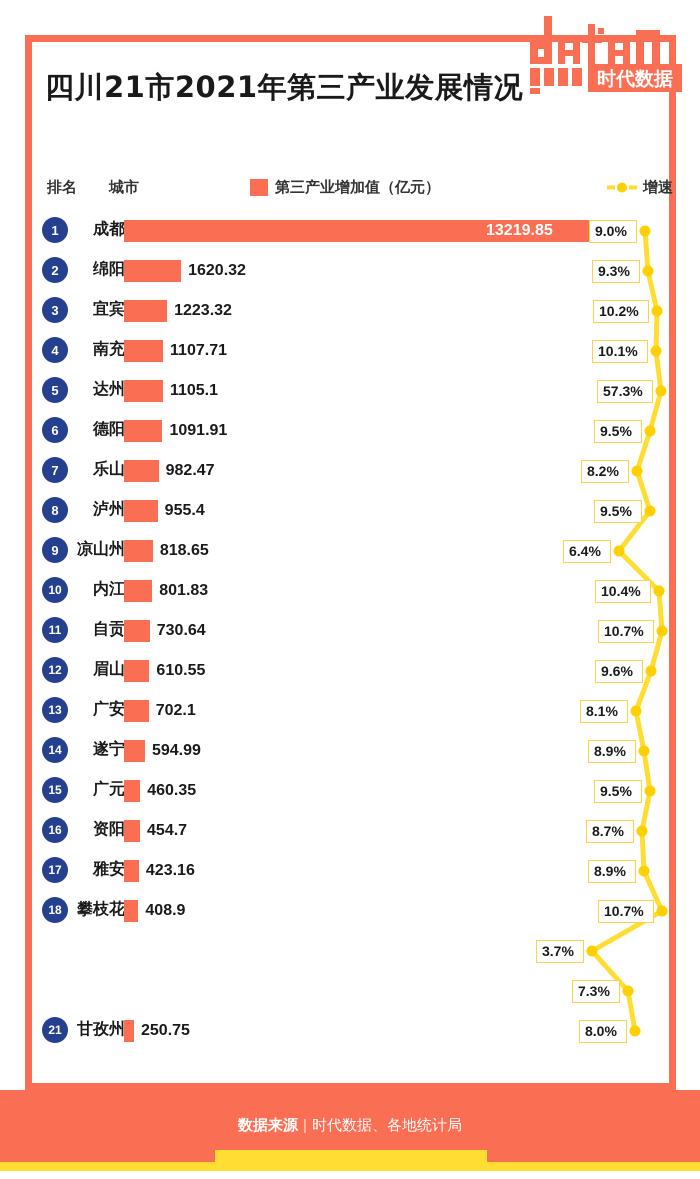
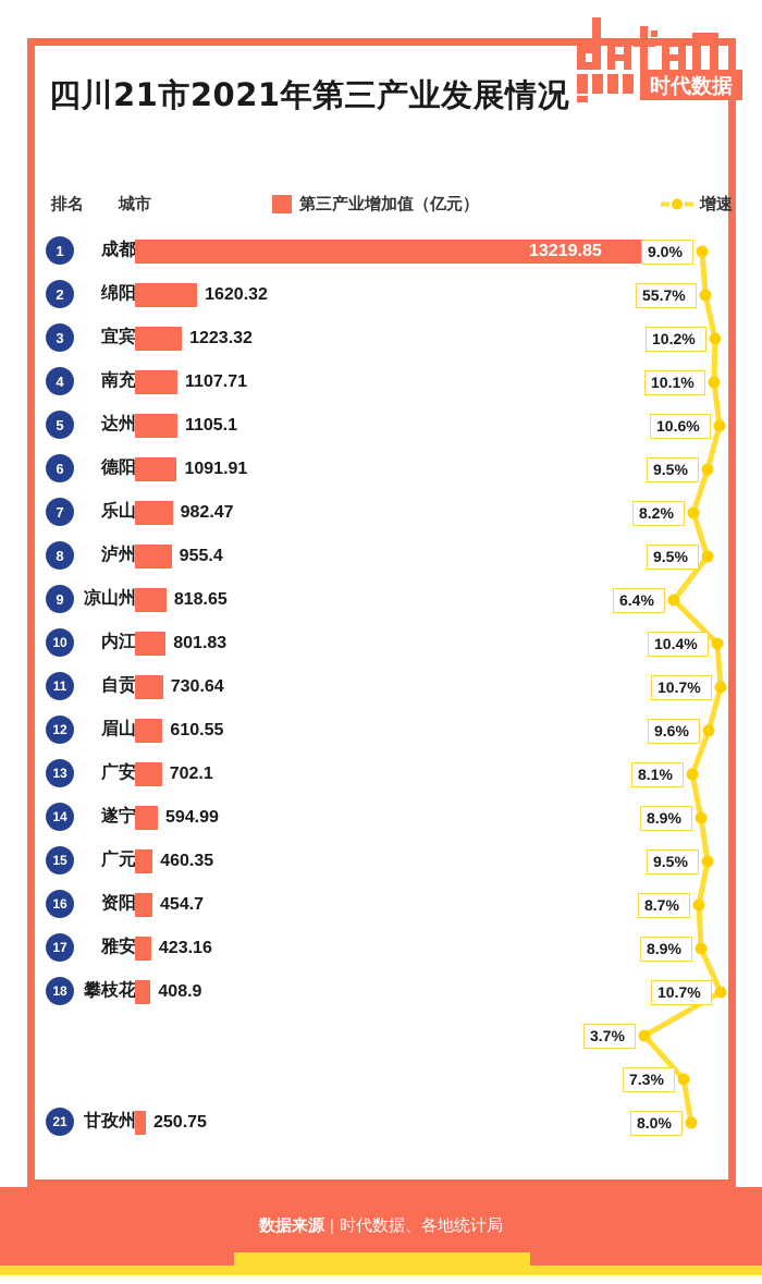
  时代数据
  四川21市2021年第三产业发展情况
  排名
  城市
  第三产业增加值（亿元）
  增速
  1
  成都
  13219.85
  9.0%
  2
  绵阳
  1620.32
- 9.3%
+ 55.7%
  3
  宜宾
  1223.32
  10.2%
  4
  南充
  1107.71
  10.1%
  5
  达州
  1105.1
- 57.3%
+ 10.6%
  6
  德阳
  1091.91
  9.5%
  7
  乐山
  982.47
  8.2%
  8
  泸州
  955.4
  9.5%
  9
  凉山州
  818.65
  6.4%
  10
  内江
  801.83
  10.4%
  11
  自贡
  730.64
  10.7%
  12
  眉山
  610.55
  9.6%
  13
  广安
  702.1
  8.1%
  14
  遂宁
  594.99
  8.9%
  15
  广元
  460.35
  9.5%
  16
  资阳
  454.7
  8.7%
  17
  雅安
  423.16
  8.9%
  18
  攀枝花
  408.9
  10.7%
  3.7%
  7.3%
  21
  甘孜州
  250.75
  8.0%
  数据来源 | 时代数据、各地统计局
